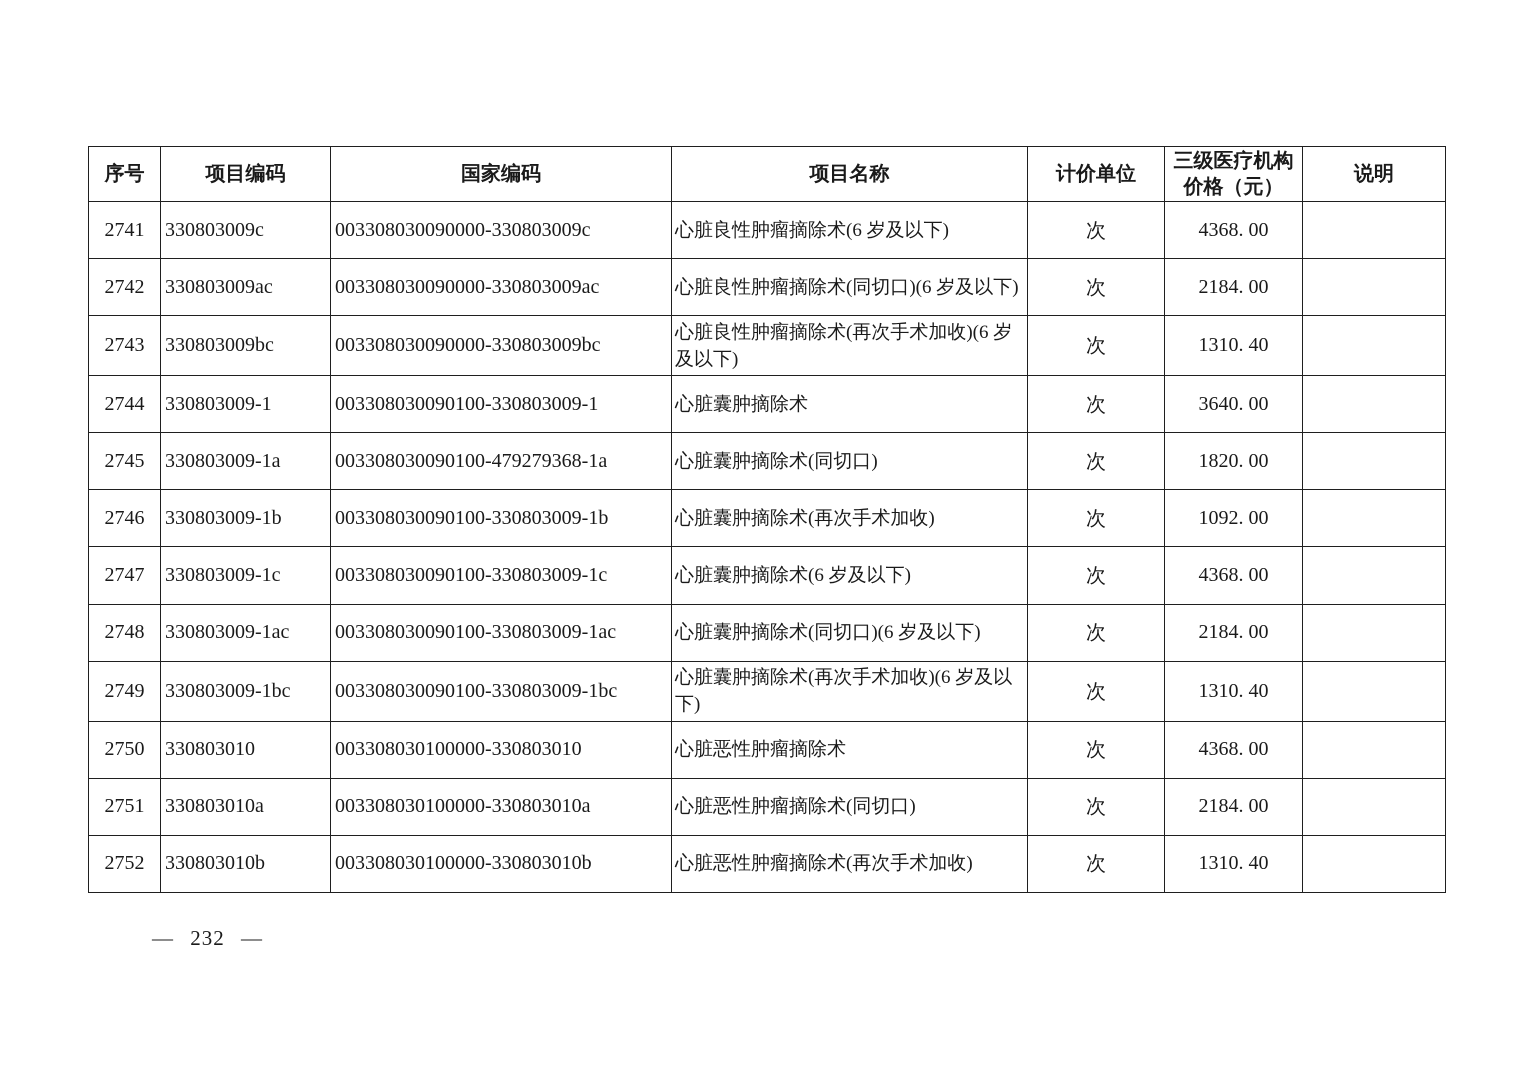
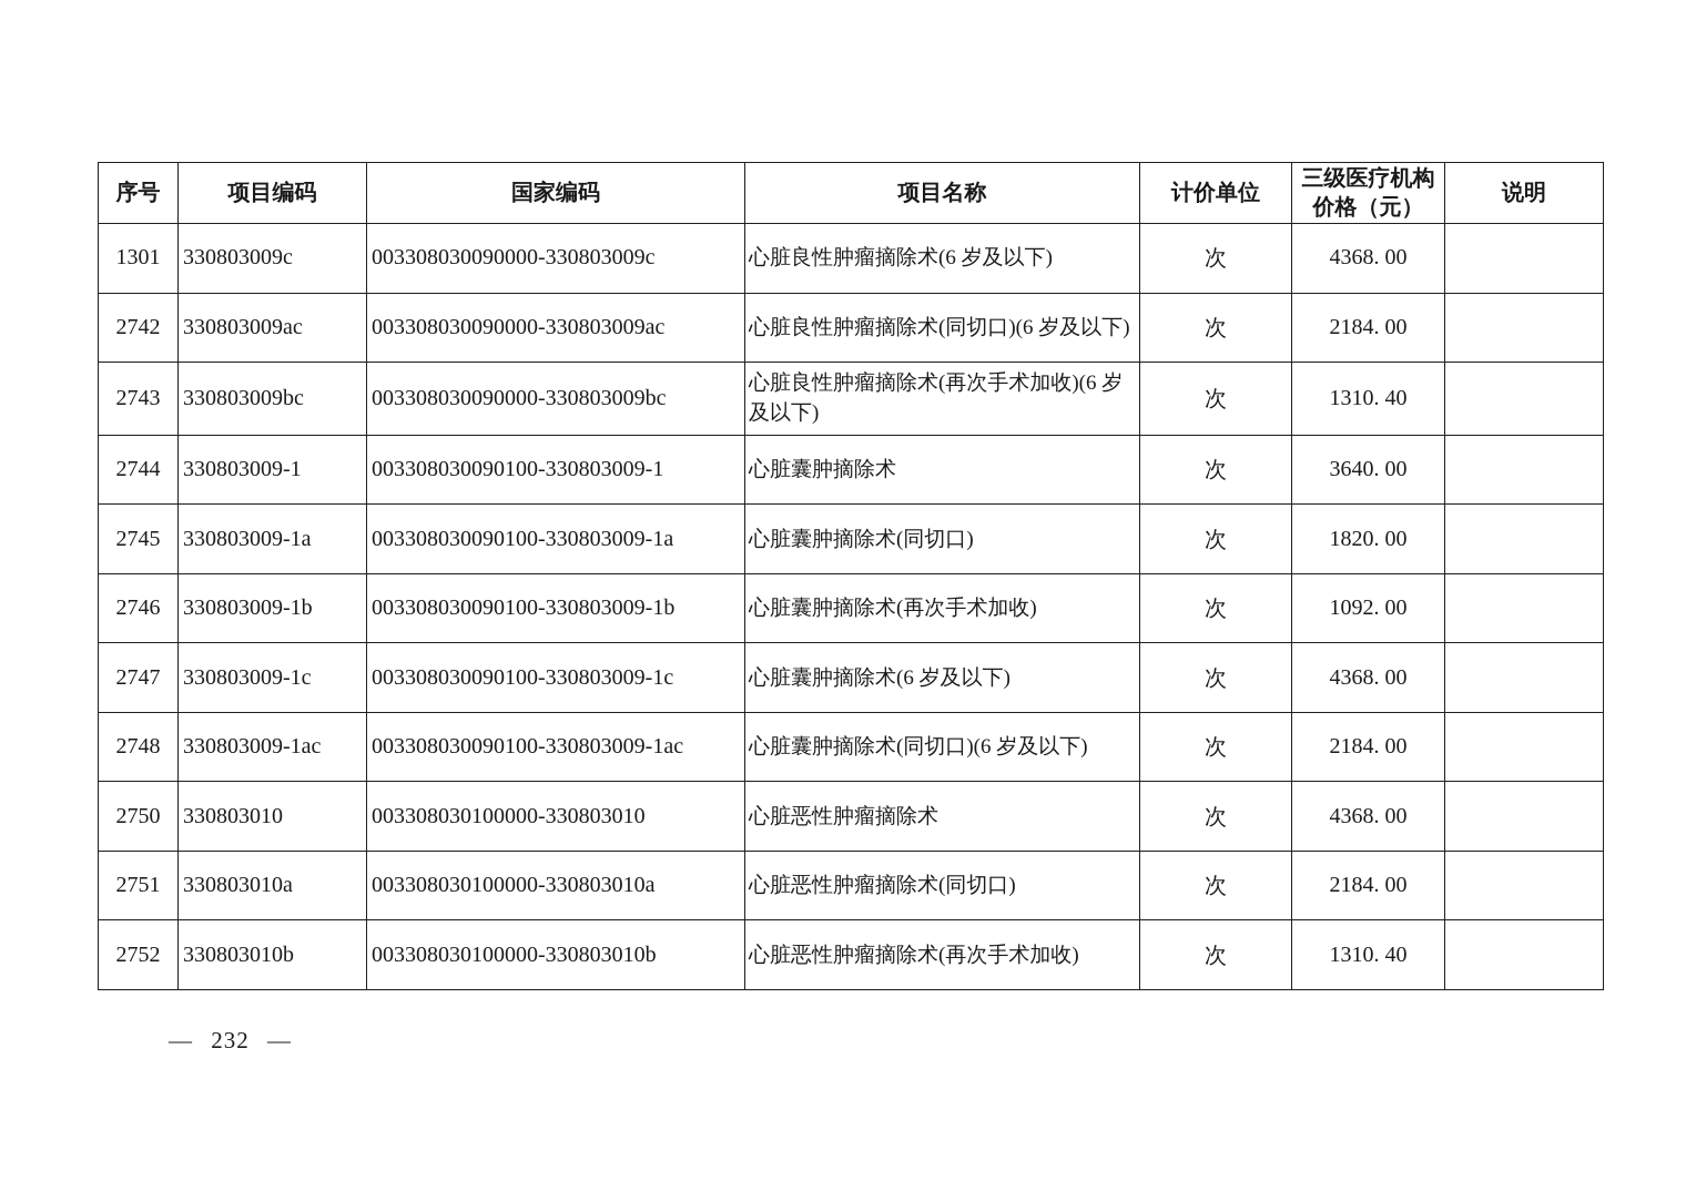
  序号	项目编码	国家编码	项目名称	计价单位	三级医疗机构 价格（元）	说明
- 2741	330803009c	003308030090000-330803009c	心脏良性肿瘤摘除术(6 岁及以下)	次	4368. 00
+ 1301	330803009c	003308030090000-330803009c	心脏良性肿瘤摘除术(6 岁及以下)	次	4368. 00
  2742	330803009ac	003308030090000-330803009ac	心脏良性肿瘤摘除术(同切口)(6 岁及以下)	次	2184. 00
  2743	330803009bc	003308030090000-330803009bc	心脏良性肿瘤摘除术(再次手术加收)(6 岁及以下)	次	1310. 40
  2744	330803009-1	003308030090100-330803009-1	心脏囊肿摘除术	次	3640. 00
- 2745	330803009-1a	003308030090100-479279368-1a	心脏囊肿摘除术(同切口)	次	1820. 00
+ 2745	330803009-1a	003308030090100-330803009-1a	心脏囊肿摘除术(同切口)	次	1820. 00
  2746	330803009-1b	003308030090100-330803009-1b	心脏囊肿摘除术(再次手术加收)	次	1092. 00
  2747	330803009-1c	003308030090100-330803009-1c	心脏囊肿摘除术(6 岁及以下)	次	4368. 00
  2748	330803009-1ac	003308030090100-330803009-1ac	心脏囊肿摘除术(同切口)(6 岁及以下)	次	2184. 00
- 2749	330803009-1bc	003308030090100-330803009-1bc	心脏囊肿摘除术(再次手术加收)(6 岁及以下)	次	1310. 40
  2750	330803010	003308030100000-330803010	心脏恶性肿瘤摘除术	次	4368. 00
  2751	330803010a	003308030100000-330803010a	心脏恶性肿瘤摘除术(同切口)	次	2184. 00
  2752	330803010b	003308030100000-330803010b	心脏恶性肿瘤摘除术(再次手术加收)	次	1310. 40
  — 232 —
